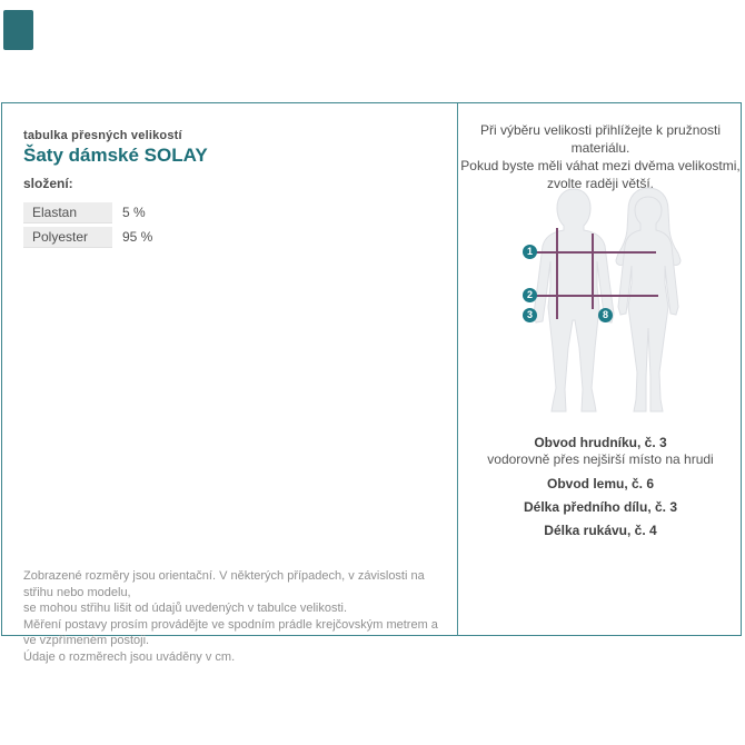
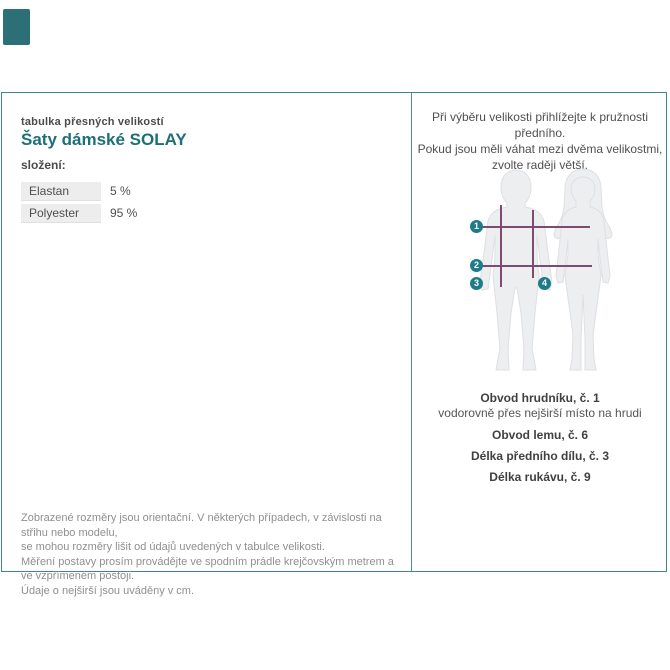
  tabulka přesných velikostí
  Šaty dámské SOLAY
  složení:
  Elastan
  5 %
  Polyester
  95 %
  Zobrazené rozměry jsou orientační. V některých případech, v závislosti na střihu nebo modelu,
- se mohou střihu lišit od údajů uvedených v tabulce velikosti.
+ se mohou rozměry lišit od údajů uvedených v tabulce velikosti.
  Měření postavy prosím provádějte ve spodním prádle krejčovským metrem a ve vzpřímeném postoji.
- Údaje o rozměrech jsou uváděny v cm.
+ Údaje o nejširší jsou uváděny v cm.
- Při výběru velikosti přihlížejte k pružnosti materiálu.
+ Při výběru velikosti přihlížejte k pružnosti předního.
- Pokud byste měli váhat mezi dvěma velikostmi,
+ Pokud jsou měli váhat mezi dvěma velikostmi,
  zvolte raději větší.
  1
  2
  3
- 8
+ 4
- Obvod hrudníku, č. 3
+ Obvod hrudníku, č. 1
  vodorovně přes nejširší místo na hrudi
  Obvod lemu, č. 6
  Délka předního dílu, č. 3
- Délka rukávu, č. 4
+ Délka rukávu, č. 9
